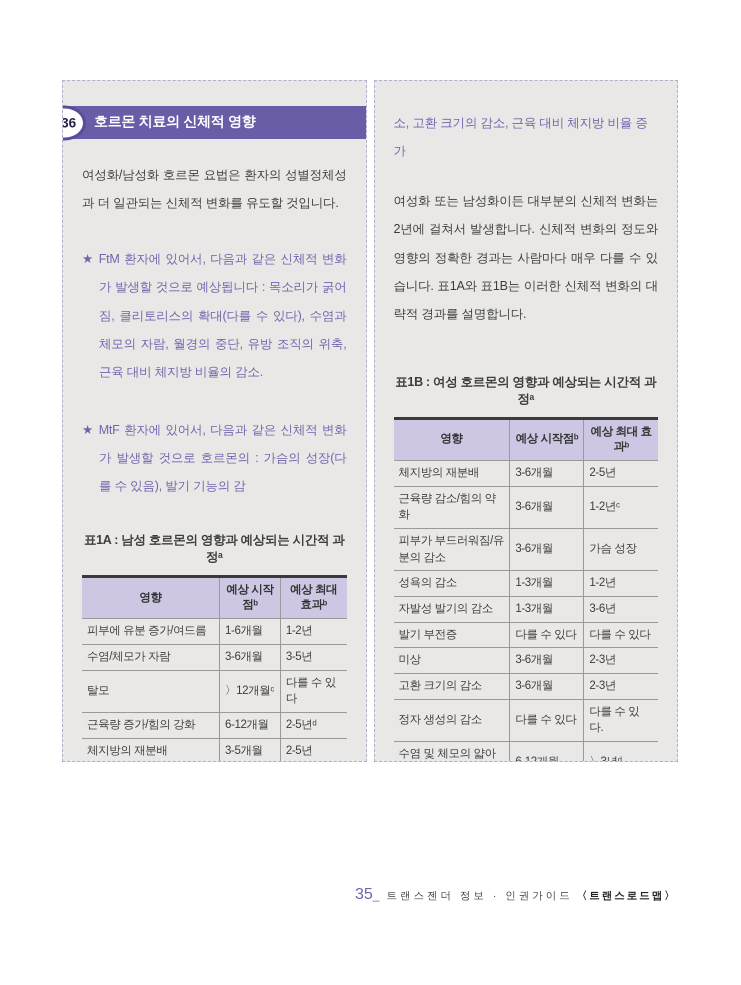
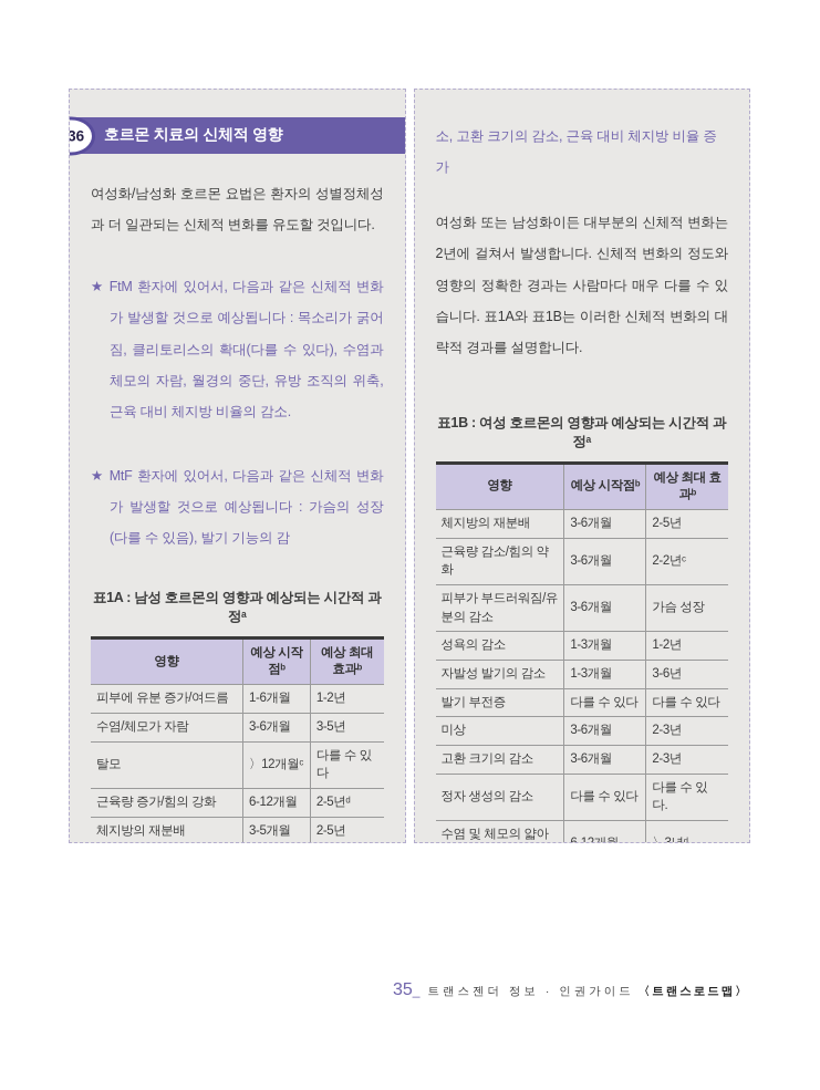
  호르몬 치료의 신체적 영향
  여성화/남성화 호르몬 요법은 환자의 성별정체성과 더 일관되는 신체적 변화를 유도할 것입니다.
  FtM 환자에 있어서, 다음과 같은 신체적 변화가 발생할 것으로 예상됩니다 : 목소리가 굵어짐, 클리토리스의 확대(다를 수 있다), 수염과 체모의 자람, 월경의 중단, 유방 조직의 위축, 근육 대비 체지방 비율의 감소.
- MtF 환자에 있어서, 다음과 같은 신체적 변화가 발생할 것으로 호르몬의 : 가슴의 성장(다를 수 있음), 발기 기능의 감
+ MtF 환자에 있어서, 다음과 같은 신체적 변화가 발생할 것으로 예상됩니다 : 가슴의 성장(다를 수 있음), 발기 기능의 감
  표1A : 남성 호르몬의 영향과 예상되는 시간적 과정ᵃ
  영향	예상 시작점ᵇ	예상 최대 효과ᵇ
  피부에 유분 증가/여드름	1-6개월	1-2년
  수염/체모가 자람	3-6개월	3-5년
  탈모	〉12개월ᶜ	다를 수 있다
  근육량 증가/힘의 강화	6-12개월	2-5년ᵈ
  체지방의 재분배	3-5개월	2-5년
  소, 고환 크기의 감소, 근육 대비 체지방 비율 증가
  여성화 또는 남성화이든 대부분의 신체적 변화는 2년에 걸쳐서 발생합니다. 신체적 변화의 정도와 영향의 정확한 경과는 사람마다 매우 다를 수 있습니다. 표1A와 표1B는 이러한 신체적 변화의 대략적 경과를 설명합니다.
  표1B : 여성 호르몬의 영향과 예상되는 시간적 과정ᵃ
  영향	예상 시작점ᵇ	예상 최대 효과ᵇ
  체지방의 재분배	3-6개월	2-5년
- 근육량 감소/힘의 약화	3-6개월	1-2년ᶜ
+ 근육량 감소/힘의 약화	3-6개월	2-2년ᶜ
  피부가 부드러워짐/유분의 감소	3-6개월	가슴 성장
  성욕의 감소	1-3개월	1-2년
  자발성 발기의 감소	1-3개월	3-6년
  발기 부전증	다를 수 있다	다를 수 있다
  미상	3-6개월	2-3년
  고환 크기의 감소	3-6개월	2-3년
  정자 생성의 감소	다를 수 있다	다를 수 있다.
  35
  _
  트랜스젠더 정보 · 인권가이드
  〈트랜스로드맵〉
